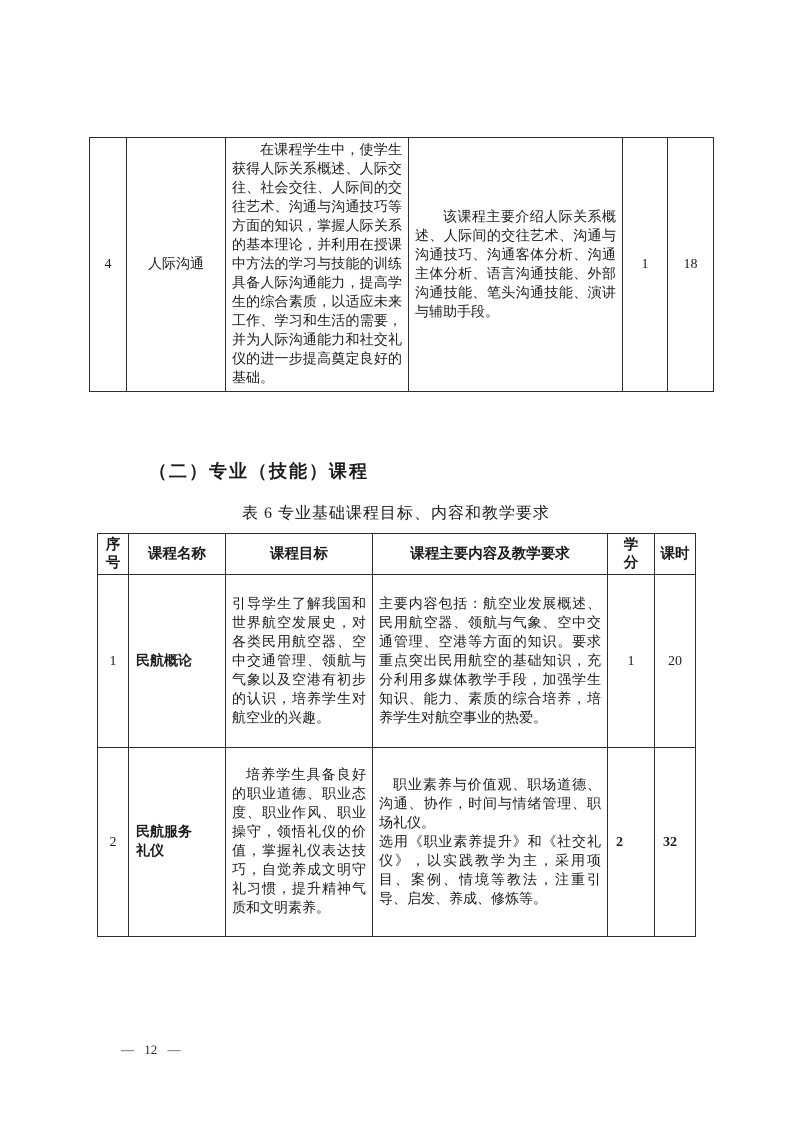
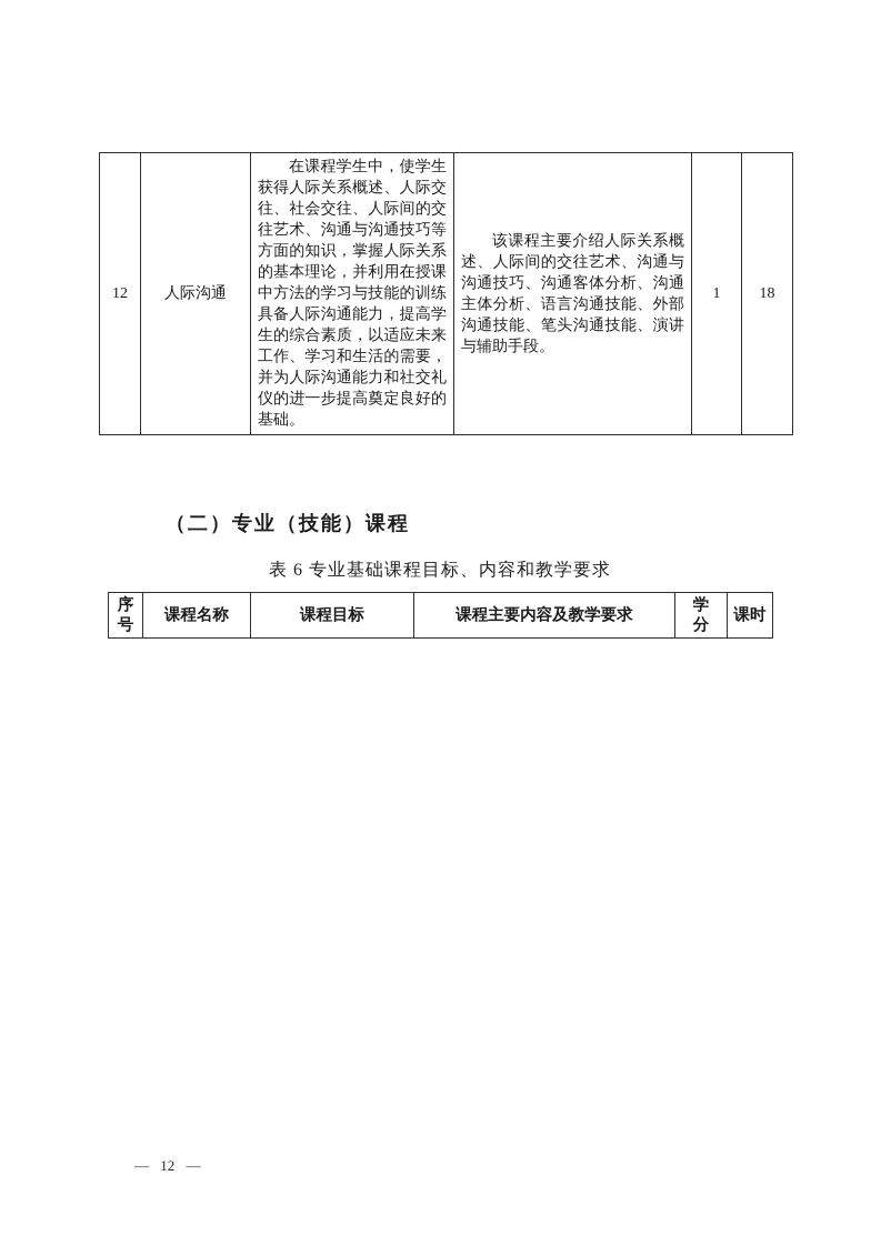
- 4	人际沟通	在课程学生中，使学生获得人际关系概述、人际交往、社会交往、人际间的交往艺术、沟通与沟通技巧等方面的知识，掌握人际关系的基本理论，并利用在授课中方法的学习与技能的训练具备人际沟通能力，提高学生的综合素质，以适应未来工作、学习和生活的需要，并为人际沟通能力和社交礼仪的进一步提高奠定良好的基础。	该课程主要介绍人际关系概述、人际间的交往艺术、沟通与沟通技巧、沟通客体分析、沟通主体分析、语言沟通技能、外部沟通技能、笔头沟通技能、演讲与辅助手段。	1	18
+ 12	人际沟通	在课程学生中，使学生获得人际关系概述、人际交往、社会交往、人际间的交往艺术、沟通与沟通技巧等方面的知识，掌握人际关系的基本理论，并利用在授课中方法的学习与技能的训练具备人际沟通能力，提高学生的综合素质，以适应未来工作、学习和生活的需要，并为人际沟通能力和社交礼仪的进一步提高奠定良好的基础。	该课程主要介绍人际关系概述、人际间的交往艺术、沟通与沟通技巧、沟通客体分析、沟通主体分析、语言沟通技能、外部沟通技能、笔头沟通技能、演讲与辅助手段。	1	18
  （二）专业（技能）课程
  表 6 专业基础课程目标、内容和教学要求
  序号	课程名称	课程目标	课程主要内容及教学要求	学分	课时
- 1	民航概论	引导学生了解我国和世界航空发展史，对各类民用航空器、空中交通管理、领航与气象以及空港有初步的认识，培养学生对航空业的兴趣。	主要内容包括：航空业发展概述、民用航空器、领航与气象、空中交通管理、空港等方面的知识。要求重点突出民用航空的基础知识，充分利用多媒体教学手段，加强学生知识、能力、素质的综合培养，培养学生对航空事业的热爱。	1	20
- 2	民航服务礼仪	培养学生具备良好的职业道德、职业态度、职业作风、职业操守，领悟礼仪的价值，掌握礼仪表达技巧，自觉养成文明守礼习惯，提升精神气质和文明素养。	职业素养与价值观、职场道德、沟通、协作，时间与情绪管理、职场礼仪。 选用《职业素养提升》和《社交礼仪》，以实践教学为主，采用项目、案例、情境等教法，注重引导、启发、养成、修炼等。	2	32
  — 12 —
